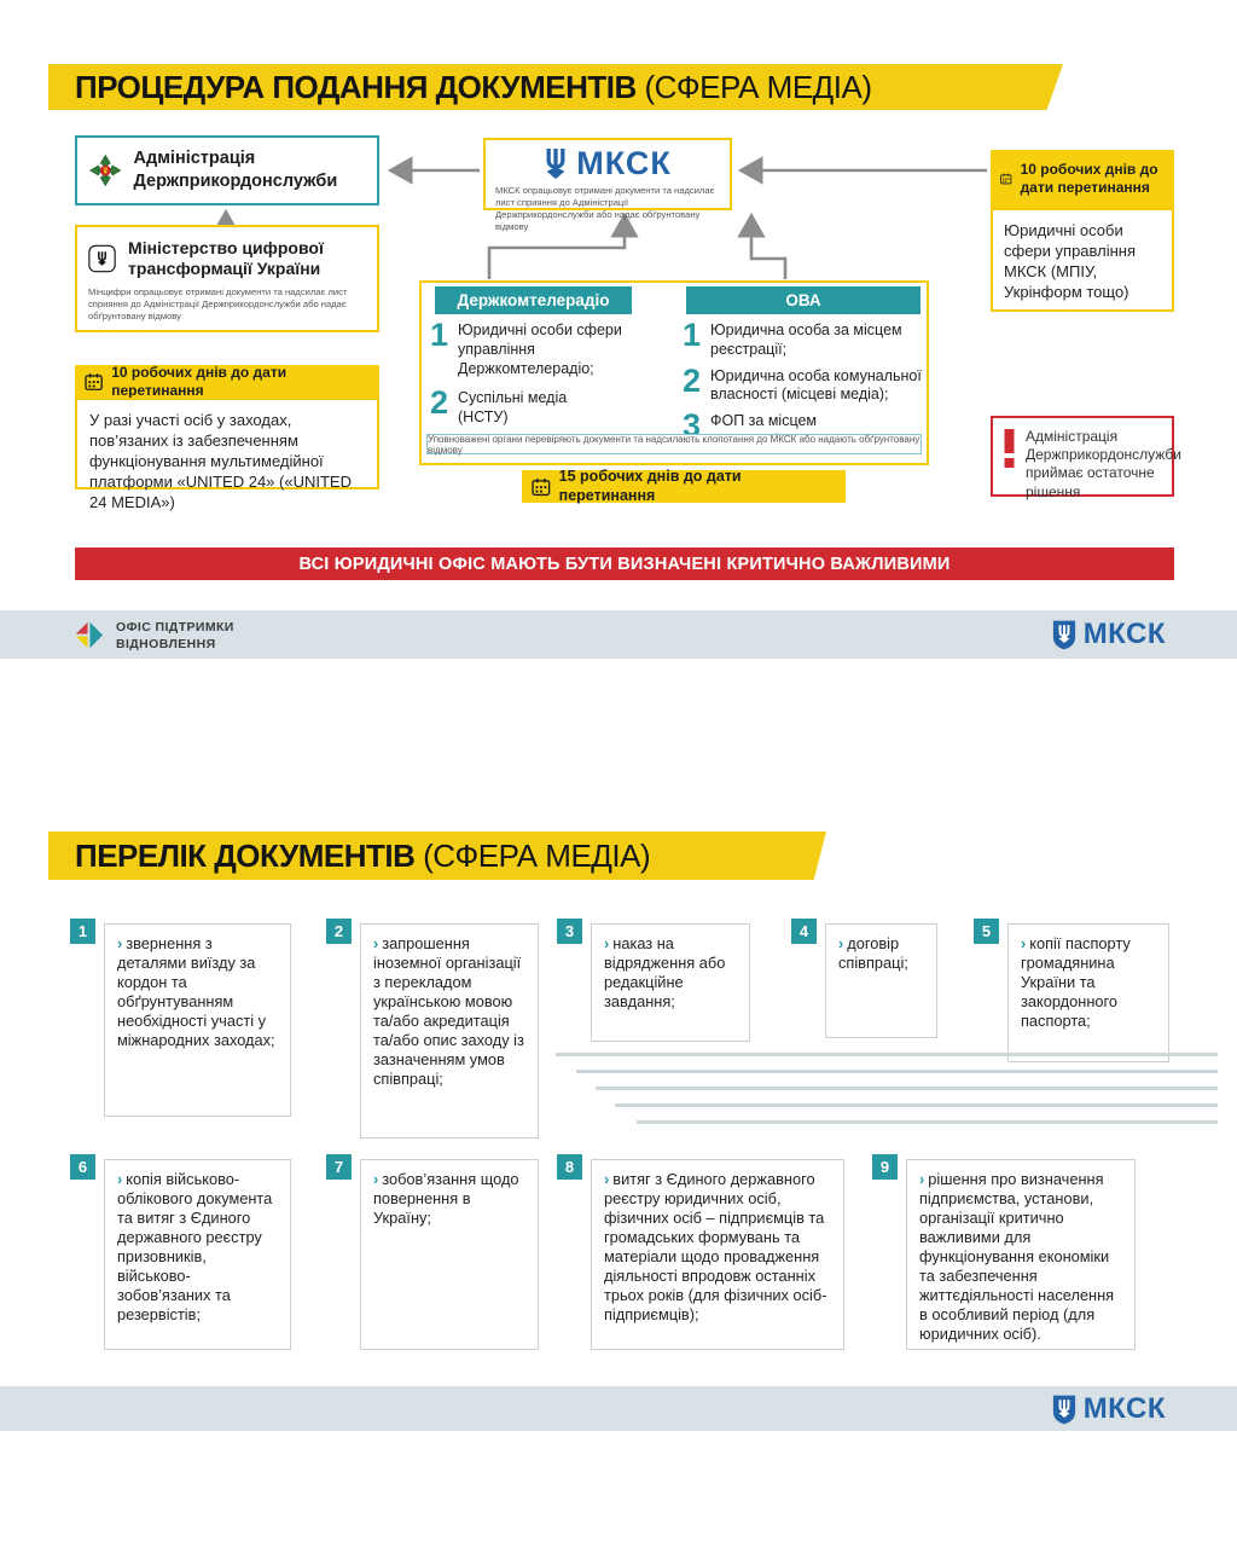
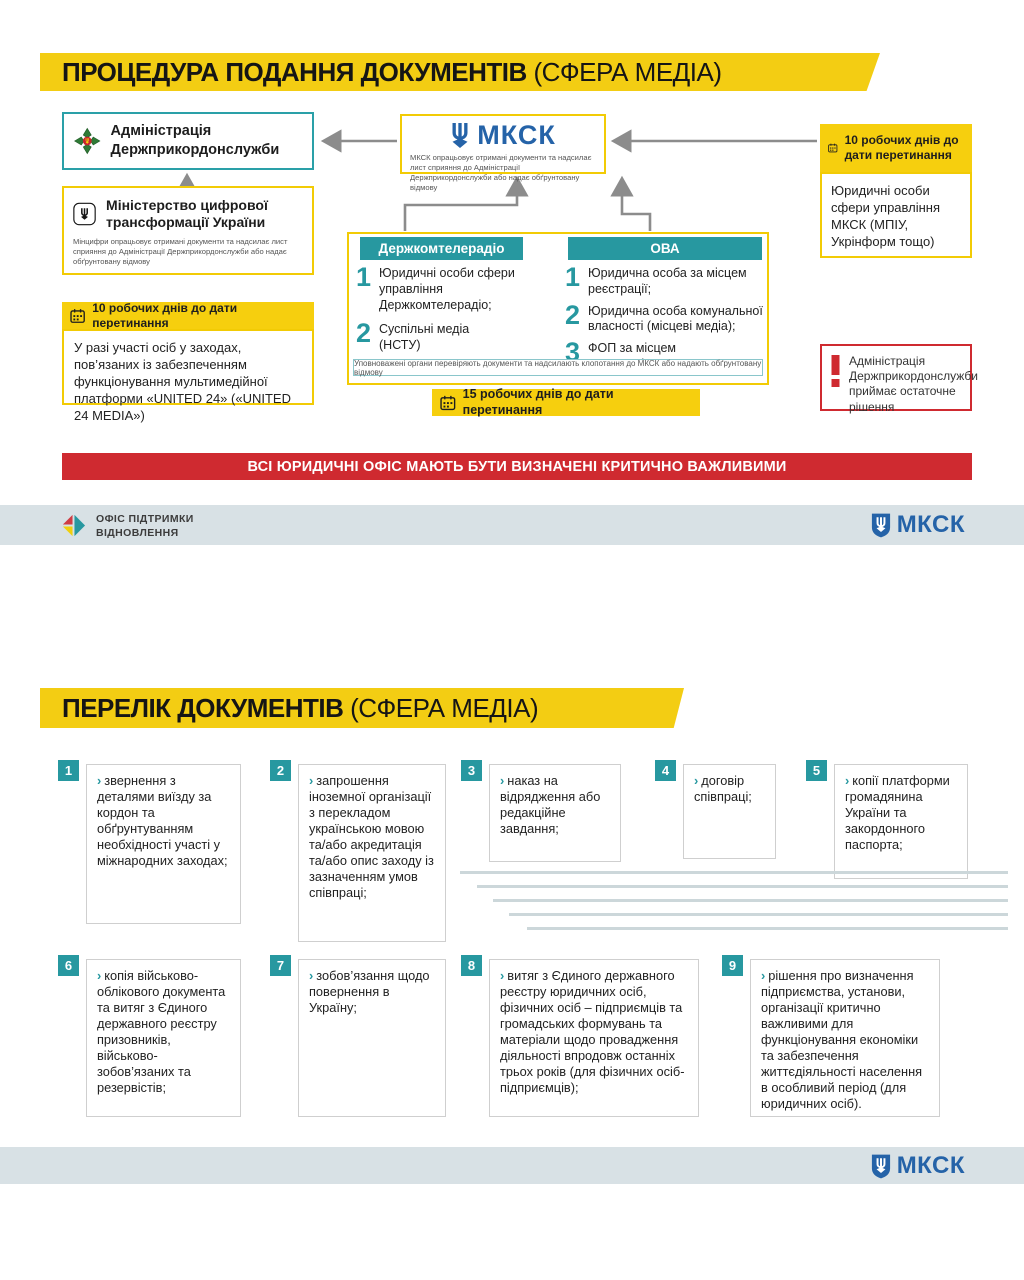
  ПРОЦЕДУРА ПОДАННЯ ДОКУМЕНТІВ
  (СФЕРА МЕДІА)
  Адміністрація Держприкордонслужби
  Міністерство цифрової трансформації України
  Мінцифри опрацьовує отримані документи та надсилає лист сприяння до Адміністрації Держприкордонслужби або надає обґрунтовану відмову
  МКСК
  МКСК опрацьовує отримані документи та надсилає лист сприяння до Адміністрації Держприкордонслужби або надає обґрунтовану відмову
  10 робочих днів до дати перетинання
  Юридичні особи сфери управління МКСК (МПІУ, Укрінформ тощо)
  Держкомтелерадіо
  ОВА
  1
  Юридичні особи сфери управління Держкомтелерадіо;
  2
  Суспільні медіа (НСТУ)
  1
  Юридична особа за місцем реєстрації;
  2
  Юридична особа комунальної власності (місцеві медіа);
  3
  Уповноважені органи перевіряють документи та надсилають клопотання до МКСК або надають обґрунтовану відмову
  15 робочих днів до дати перетинання
  10 робочих днів до дати перетинання
  У разі участі осіб у заходах, пов’язаних із забезпеченням функціонування мультимедійної платформи «UNITED 24» («UNITED 24 MEDIA»)
  Адміністрація Держприкордонслужби приймає остаточне рішення
  ВСІ ЮРИДИЧНІ ОФІС МАЮТЬ БУТИ ВИЗНАЧЕНІ КРИТИЧНО ВАЖЛИВИМИ
  ОФІС ПІДТРИМКИ
  ВІДНОВЛЕННЯ
  МКСК
  ПЕРЕЛІК ДОКУМЕНТІВ
  (СФЕРА МЕДІА)
  1
  › звернення з деталями виїзду за кордон та обґрунтуванням необхідності участі у міжнародних заходах;
  2
  › запрошення іноземної організації з перекладом українською мовою та/або акредитація та/або опис заходу із зазначенням умов співпраці;
  3
  › наказ на відрядження або редакційне завдання;
  4
  › договір співпраці;
  5
- › копії паспорту громадянина України та закордонного паспорта;
+ › копії платформи громадянина України та закордонного паспорта;
  6
  › копія військово-облікового документа та витяг з Єдиного державного реєстру призовників, військово-зобов’язаних та резервістів;
  7
  › зобов’язання щодо повернення в Україну;
  8
  › витяг з Єдиного державного реєстру юридичних осіб, фізичних осіб – підприємців та громадських формувань та матеріали щодо провадження діяльності впродовж останніх трьох років (для фізичних осіб-підприємців);
  9
  › рішення про визначення підприємства, установи, організації критично важливими для функціонування економіки та забезпечення життєдіяльності населення в особливий період (для юридичних осіб).
  МКСК
